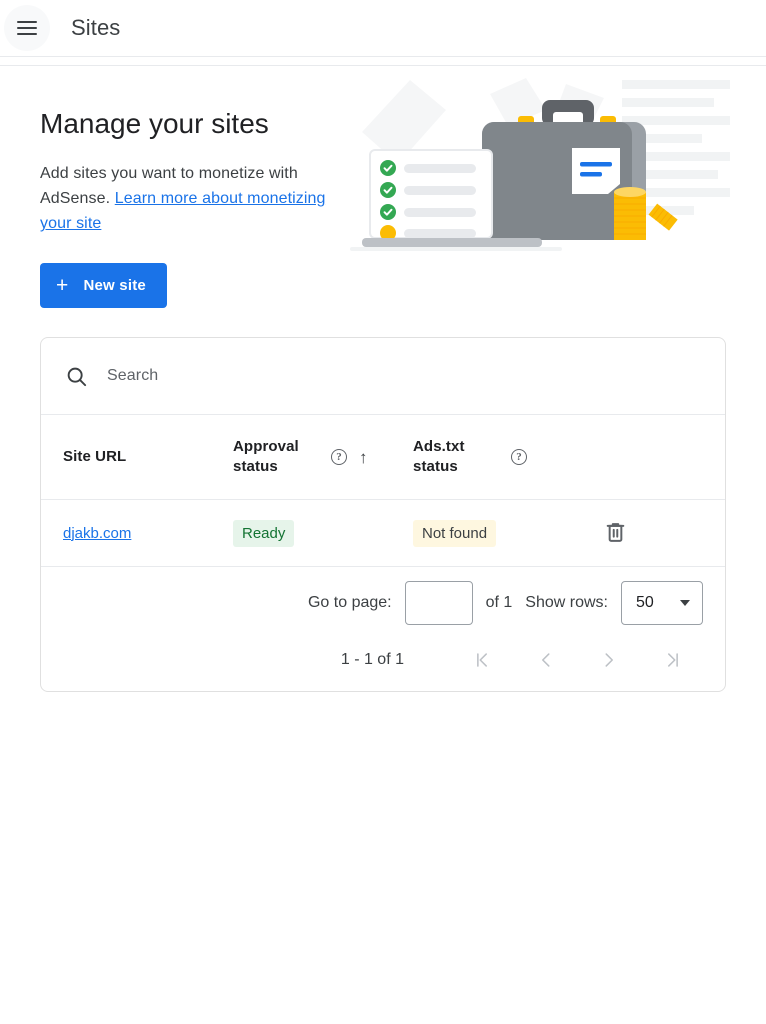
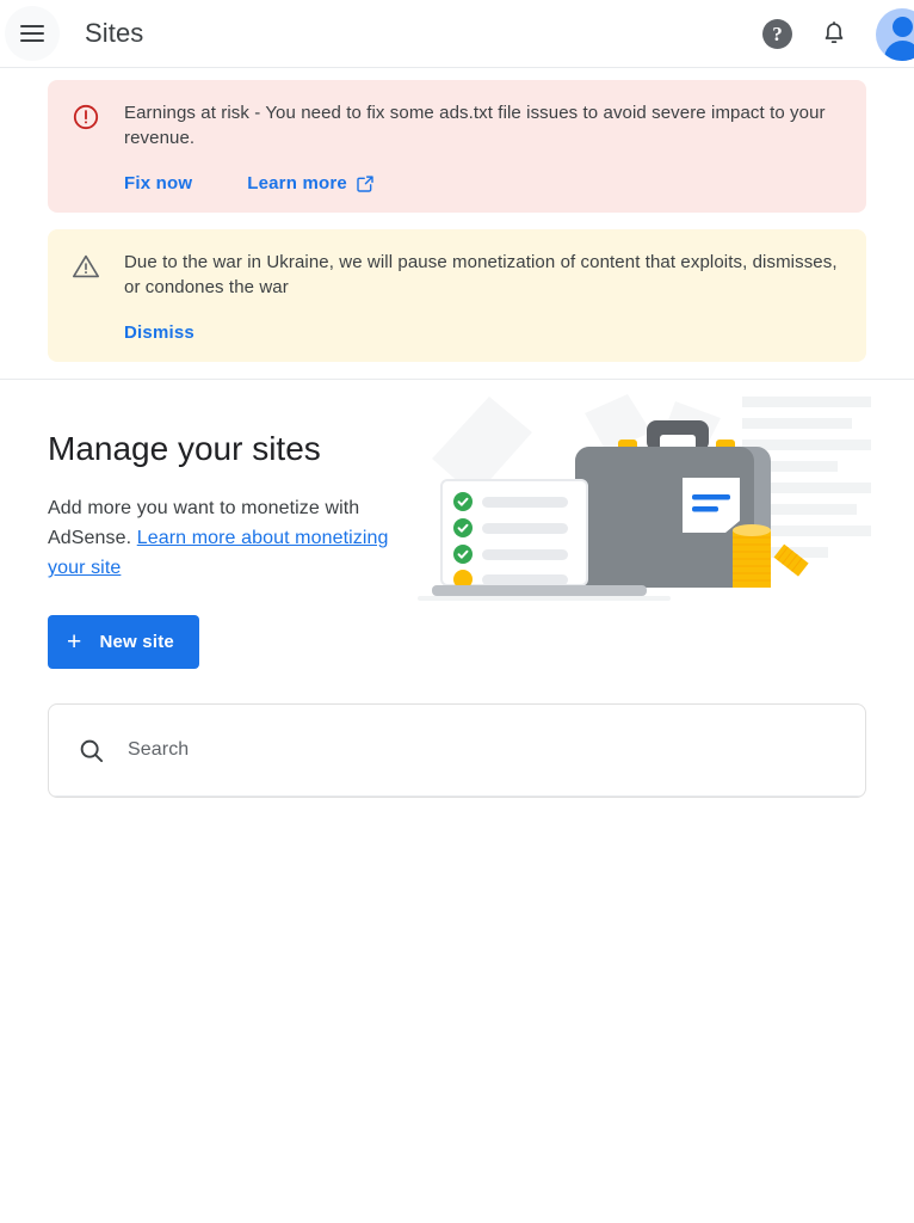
  Sites
+ ?
+ Earnings at risk - You need to fix some ads.txt file issues to avoid severe impact to your revenue.
+ Fix now
+ Learn more
+ Due to the war in Ukraine, we will pause monetization of content that exploits, dismisses, or condones the war
+ Dismiss
  Manage your sites
- Add sites you want to monetize with AdSense. Learn more about monetizing your site
+ Add more you want to monetize with AdSense. Learn more about monetizing your site
  +
  New site
  Search
- Site URL	Approval status ? ↑	Ads.txt status ?
- djakb.com	Ready	Not found
- Go to page:
- of 1
- Show rows:
- 50
- 1 - 1 of 1
